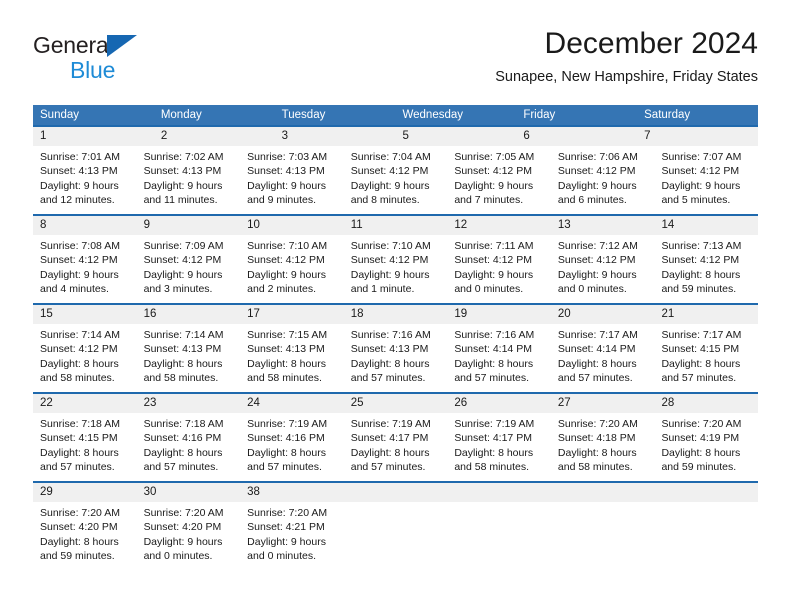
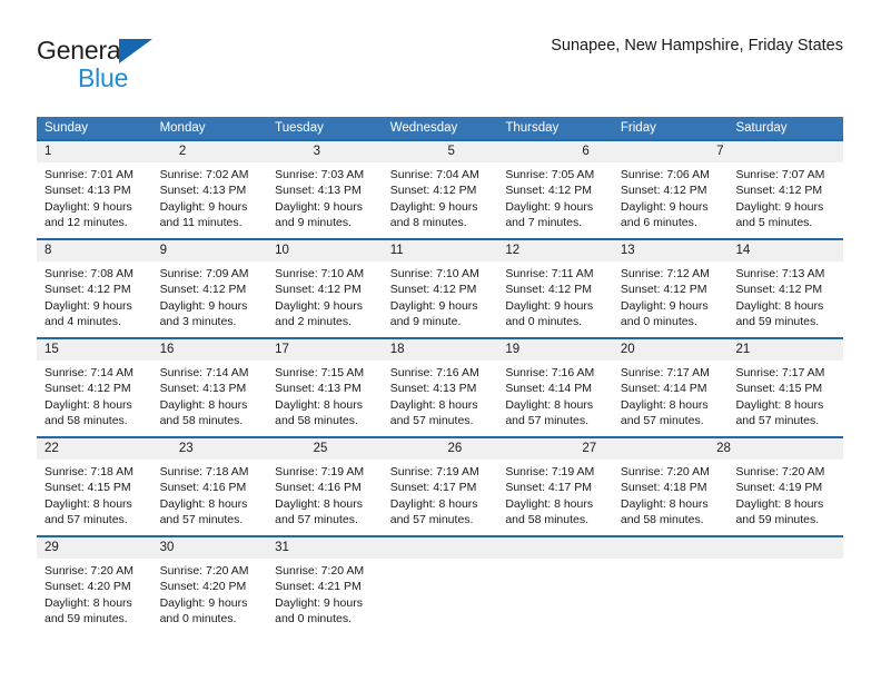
  General
  Blue
- December 2024
  Sunapee, New Hampshire, Friday States
  Sunday
  Monday
  Tuesday
  Wednesday
+ Thursday
  Friday
  Saturday
  1
  2
  3
  5
  6
  7
  Sunrise: 7:01 AM
  Sunset: 4:13 PM
  Daylight: 9 hours
  and 12 minutes.
  Sunrise: 7:02 AM
  Sunset: 4:13 PM
  Daylight: 9 hours
  and 11 minutes.
  Sunrise: 7:03 AM
  Sunset: 4:13 PM
  Daylight: 9 hours
  and 9 minutes.
  Sunrise: 7:04 AM
  Sunset: 4:12 PM
  Daylight: 9 hours
  and 8 minutes.
  Sunrise: 7:05 AM
  Sunset: 4:12 PM
  Daylight: 9 hours
  and 7 minutes.
  Sunrise: 7:06 AM
  Sunset: 4:12 PM
  Daylight: 9 hours
  and 6 minutes.
  Sunrise: 7:07 AM
  Sunset: 4:12 PM
  Daylight: 9 hours
  and 5 minutes.
  8
  9
  10
  11
  12
  13
  14
  Sunrise: 7:08 AM
  Sunset: 4:12 PM
  Daylight: 9 hours
  and 4 minutes.
  Sunrise: 7:09 AM
  Sunset: 4:12 PM
  Daylight: 9 hours
  and 3 minutes.
  Sunrise: 7:10 AM
  Sunset: 4:12 PM
  Daylight: 9 hours
  and 2 minutes.
  Sunrise: 7:10 AM
  Sunset: 4:12 PM
  Daylight: 9 hours
- and 1 minute.
+ and 9 minute.
  Sunrise: 7:11 AM
  Sunset: 4:12 PM
  Daylight: 9 hours
  and 0 minutes.
  Sunrise: 7:12 AM
  Sunset: 4:12 PM
  Daylight: 9 hours
  and 0 minutes.
  Sunrise: 7:13 AM
  Sunset: 4:12 PM
  Daylight: 8 hours
  and 59 minutes.
  15
  16
  17
  18
  19
  20
  21
  Sunrise: 7:14 AM
  Sunset: 4:12 PM
  Daylight: 8 hours
  and 58 minutes.
  Sunrise: 7:14 AM
  Sunset: 4:13 PM
  Daylight: 8 hours
  and 58 minutes.
  Sunrise: 7:15 AM
  Sunset: 4:13 PM
  Daylight: 8 hours
  and 58 minutes.
  Sunrise: 7:16 AM
  Sunset: 4:13 PM
  Daylight: 8 hours
  and 57 minutes.
  Sunrise: 7:16 AM
  Sunset: 4:14 PM
  Daylight: 8 hours
  and 57 minutes.
  Sunrise: 7:17 AM
  Sunset: 4:14 PM
  Daylight: 8 hours
  and 57 minutes.
  Sunrise: 7:17 AM
  Sunset: 4:15 PM
  Daylight: 8 hours
  and 57 minutes.
  22
  23
- 24
  25
  26
  27
  28
  Sunrise: 7:18 AM
  Sunset: 4:15 PM
  Daylight: 8 hours
  and 57 minutes.
  Sunrise: 7:18 AM
  Sunset: 4:16 PM
  Daylight: 8 hours
  and 57 minutes.
  Sunrise: 7:19 AM
  Sunset: 4:16 PM
  Daylight: 8 hours
  and 57 minutes.
  Sunrise: 7:19 AM
  Sunset: 4:17 PM
  Daylight: 8 hours
  and 57 minutes.
  Sunrise: 7:19 AM
  Sunset: 4:17 PM
  Daylight: 8 hours
  and 58 minutes.
  Sunrise: 7:20 AM
  Sunset: 4:18 PM
  Daylight: 8 hours
  and 58 minutes.
  Sunrise: 7:20 AM
  Sunset: 4:19 PM
  Daylight: 8 hours
  and 59 minutes.
  29
  30
- 38
+ 31
  Sunrise: 7:20 AM
  Sunset: 4:20 PM
  Daylight: 8 hours
  and 59 minutes.
  Sunrise: 7:20 AM
  Sunset: 4:20 PM
  Daylight: 9 hours
  and 0 minutes.
  Sunrise: 7:20 AM
  Sunset: 4:21 PM
  Daylight: 9 hours
  and 0 minutes.
